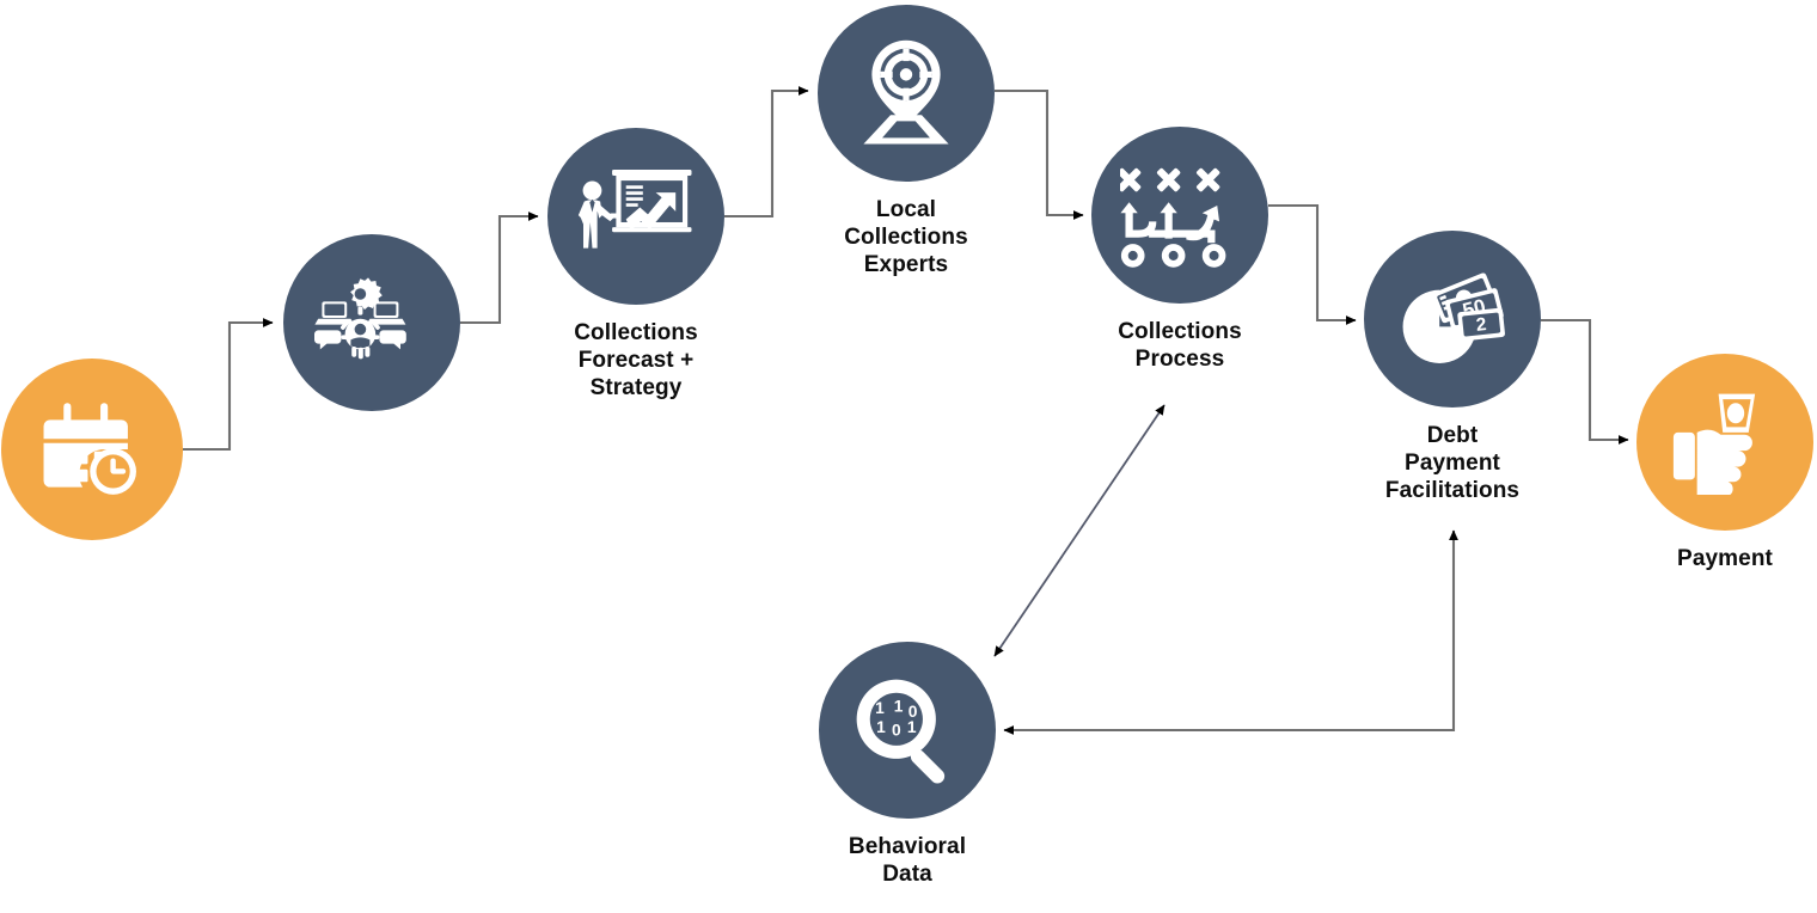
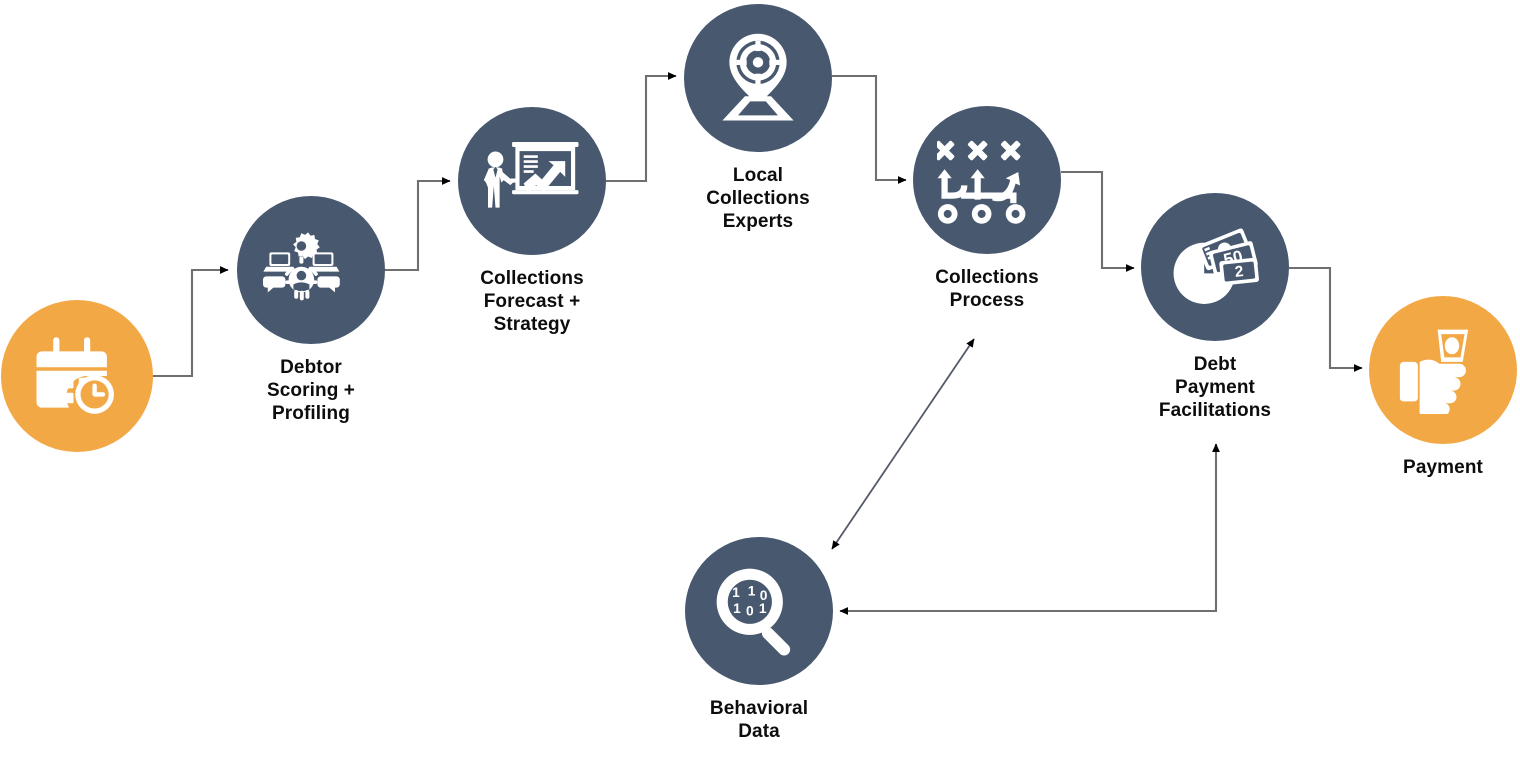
+ Debtor
+ Scoring +
+ Profiling
  Collections
  Forecast +
  Strategy
  Local
  Collections
  Experts
  Collections
  Process
  Debt
  Payment
  Facilitations
  Payment
  1
  1
  0
  1
  0
  1
  Behavioral
  Data
